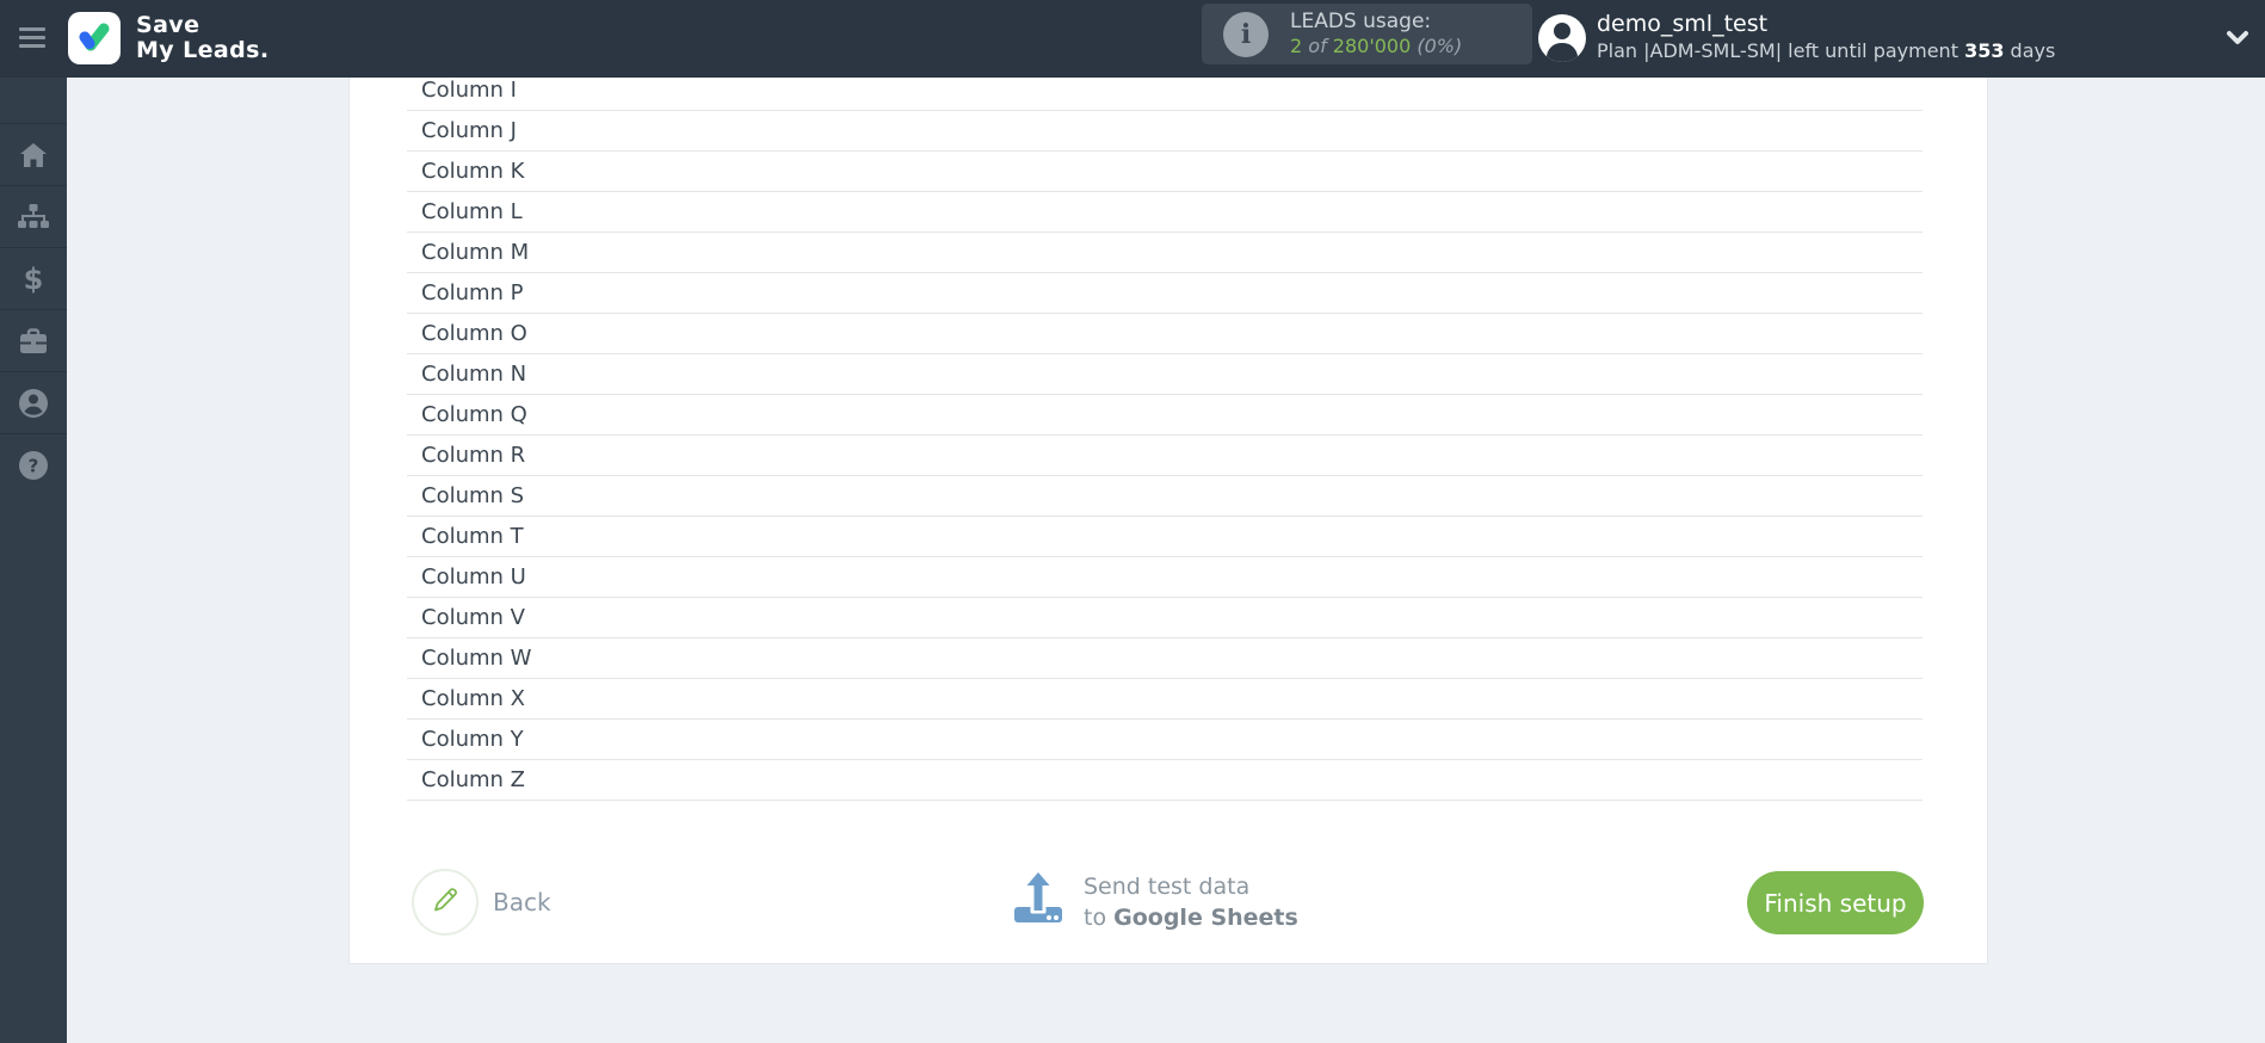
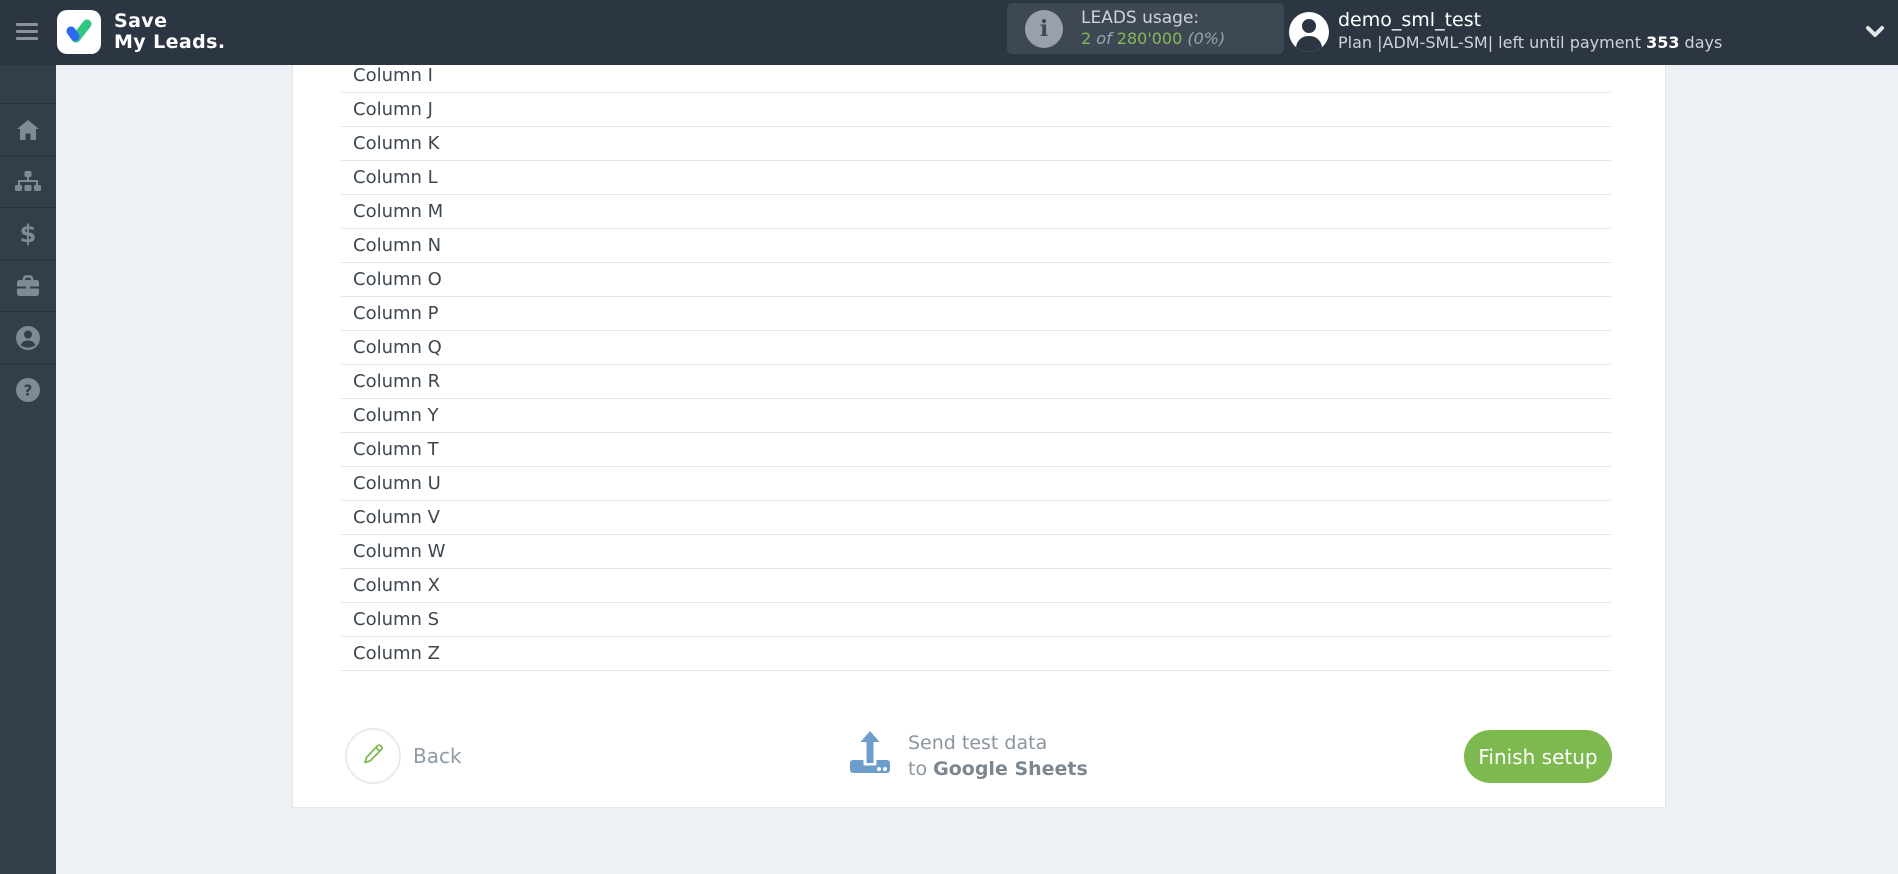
  Save
  My Leads.
  i
  LEADS usage:
  2 of 280'000 (0%)
  demo_sml_test
  Plan |ADM-SML-SM| left until payment 353 days
  $
  ?
  Column I
  Column J
  Column K
  Column L
  Column M
- Column P
+ Column N
  Column O
- Column N
+ Column P
  Column Q
  Column R
- Column S
+ Column Y
  Column T
  Column U
  Column V
  Column W
  Column X
- Column Y
+ Column S
  Column Z
  Back
  Send test data
  to Google Sheets
  Finish setup
